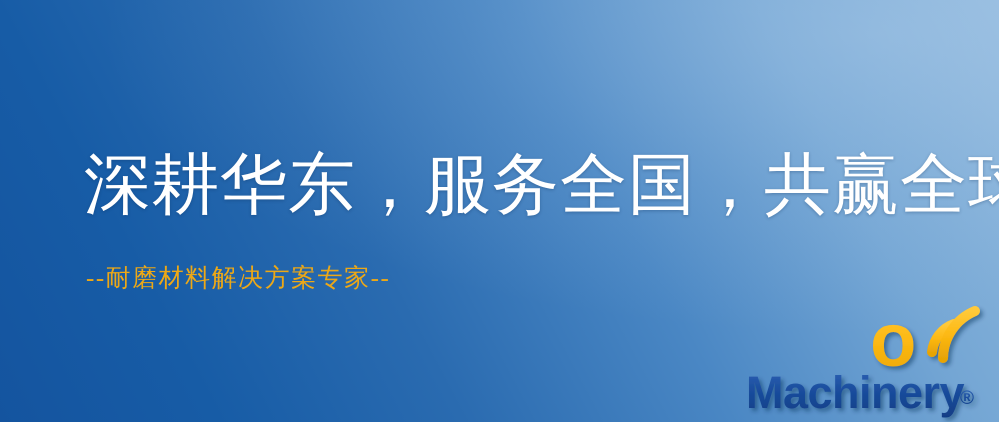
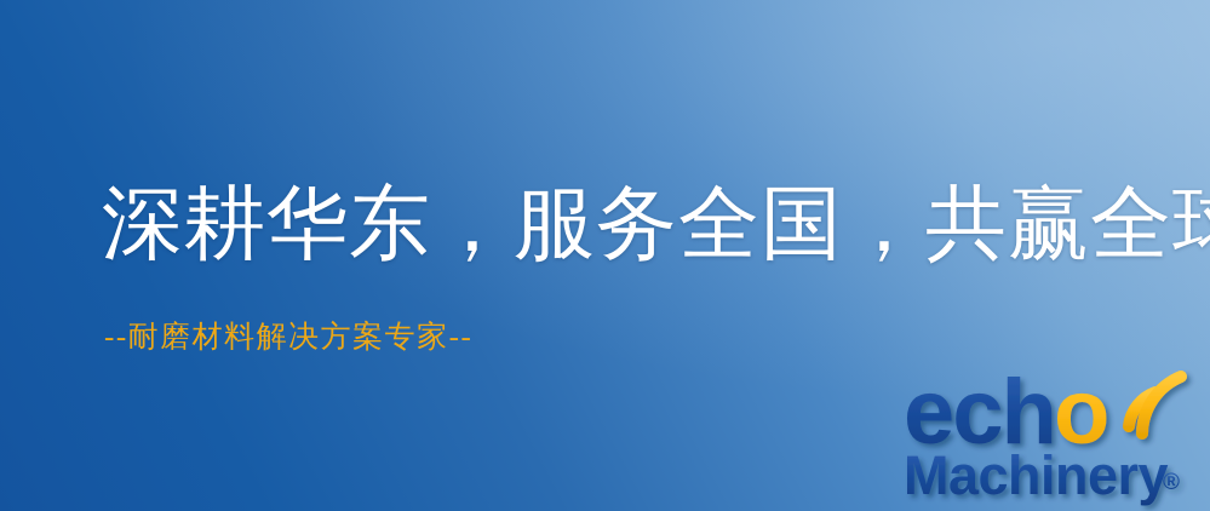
  深耕华东，服务全国，共赢全
  --耐磨材料解决方案专家--
+ ech
  o
  Machinery
  ®
